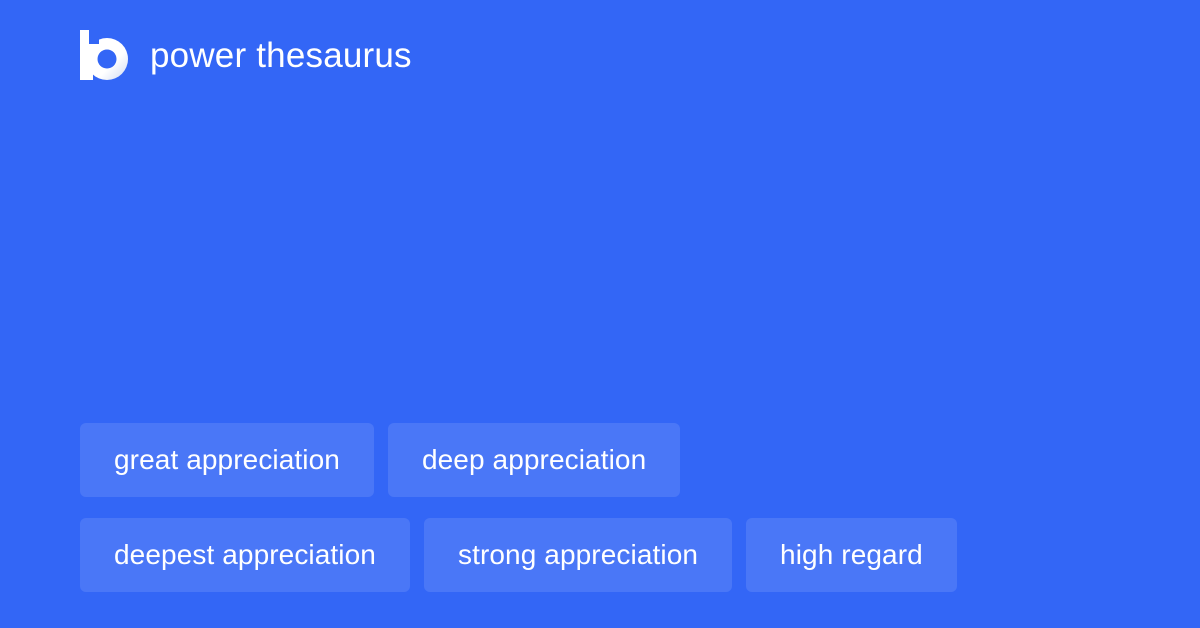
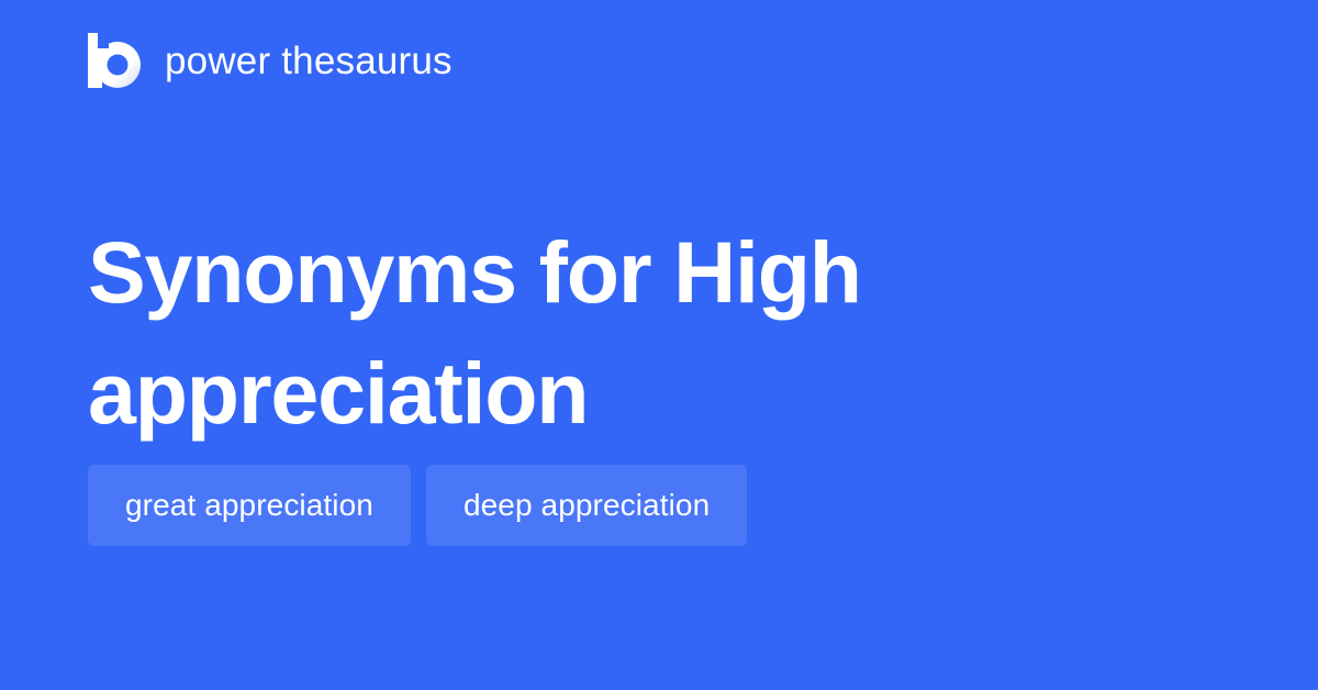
  power thesaurus
+ Synonyms for High
+ appreciation
  great appreciation
  deep appreciation
- deepest appreciation
- strong appreciation
- high regard
